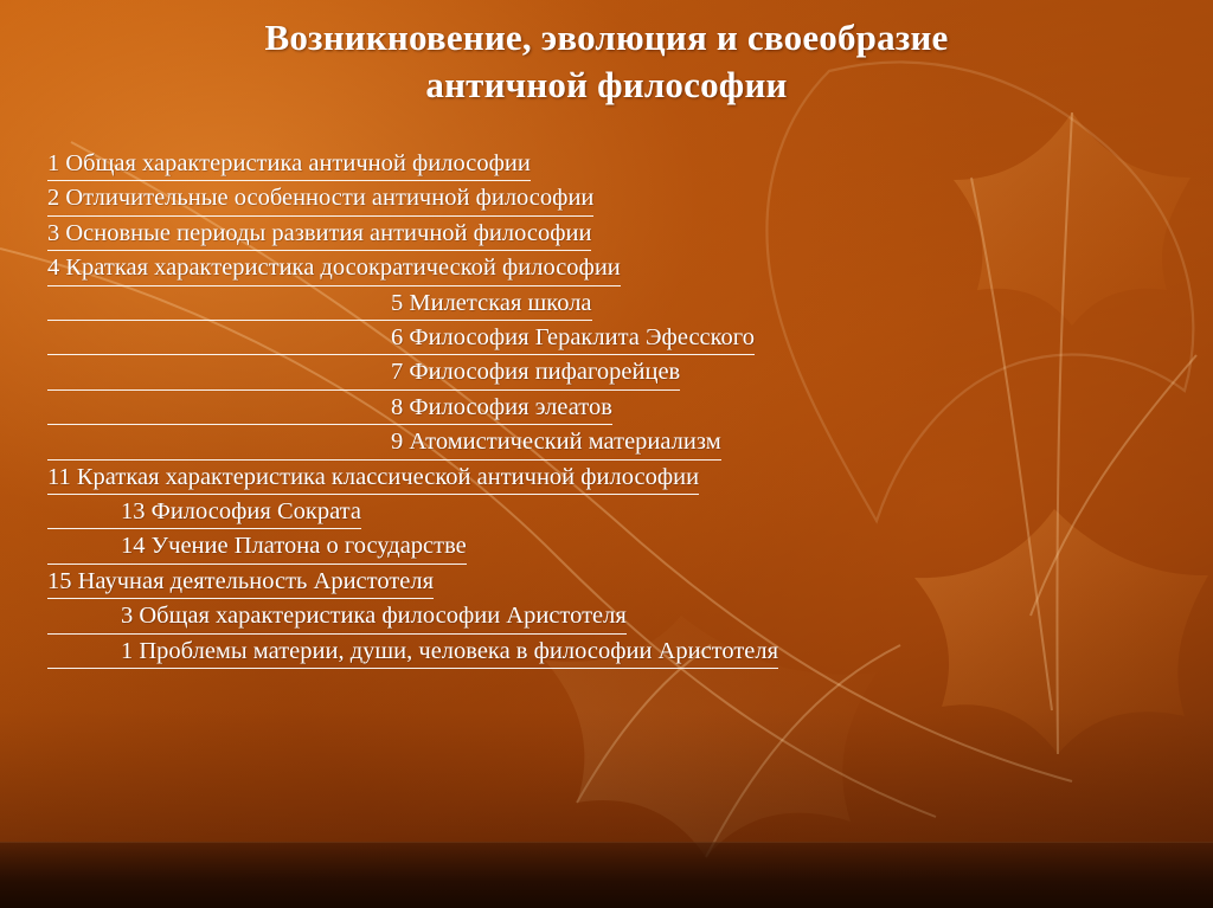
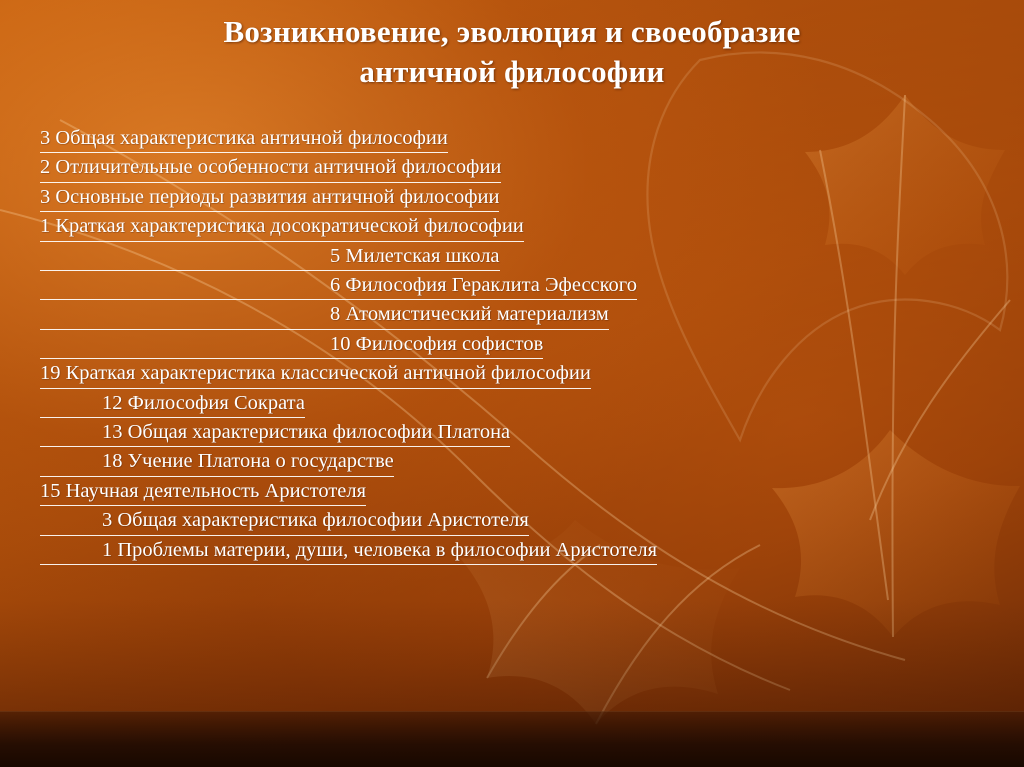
  Возникновение, эволюция и своеобразие
  античной философии
- 1 Общая характеристика античной философии
+ 3 Общая характеристика античной философии
  2 Отличительные особенности античной философии
  3 Основные периоды развития античной философии
- 4 Краткая характеристика досократической философии
+ 1 Краткая характеристика досократической философии
  5 Милетская школа
  6 Философия Гераклита Эфесского
- 7 Философия пифагорейцев
- 8 Философия элеатов
- 9 Атомистический материализм
+ 8 Атомистический материализм
+ 10 Философия софистов
- 11 Краткая характеристика классической античной философии
+ 19 Краткая характеристика классической античной философии
- 13 Философия Сократа
+ 12 Философия Сократа
+ 13 Общая характеристика философии Платона
- 14 Учение Платона о государстве
+ 18 Учение Платона о государстве
  15 Научная деятельность Аристотеля
  3 Общая характеристика философии Аристотеля
  1 Проблемы материи, души, человека в философии Аристотеля
